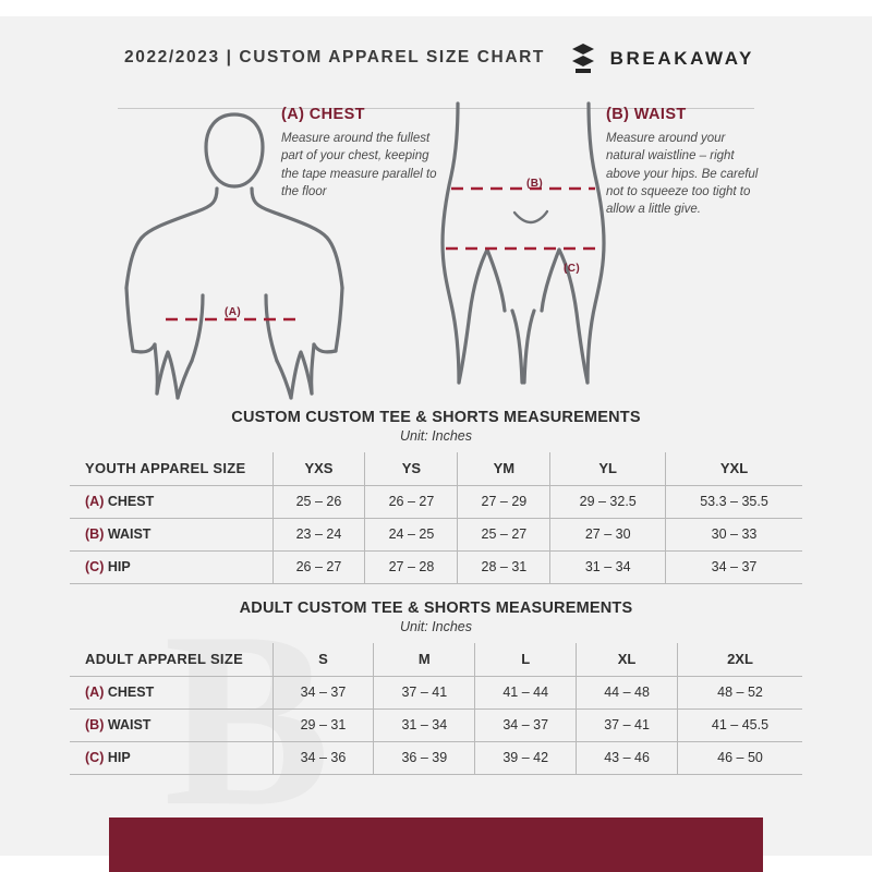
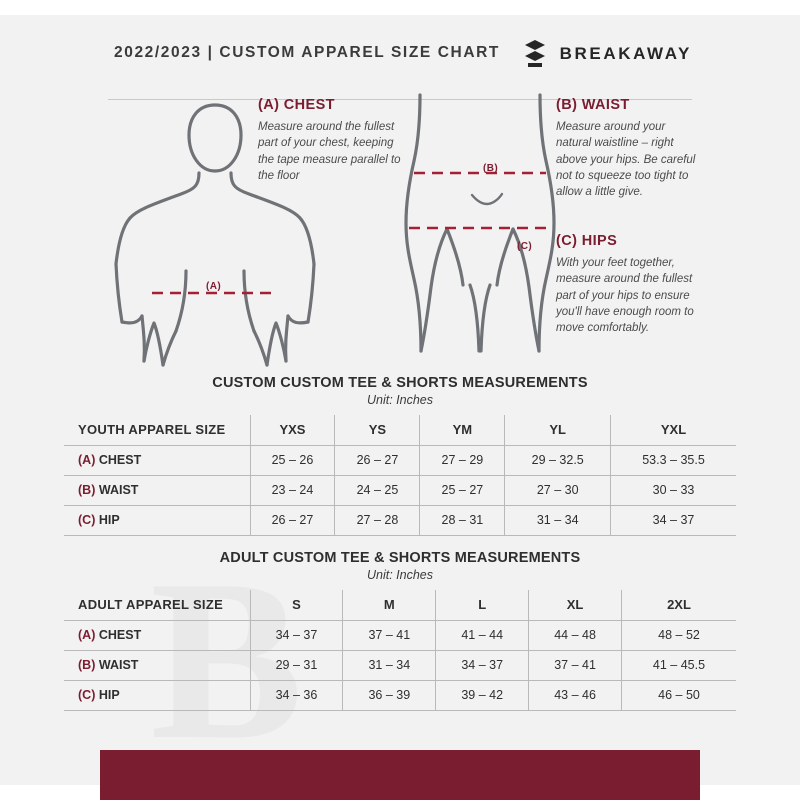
  B
  2022/2023 | CUSTOM APPAREL SIZE CHART
  BREAKAWAY
  (A)
  (B)
  (C)
  (A) CHEST
  Measure around the fullest part of your chest, keeping the tape measure parallel to the floor
  (B) WAIST
  Measure around your natural waistline – right above your hips. Be careful not to squeeze too tight to allow a little give.
+ (C) HIPS
+ With your feet together, measure around the fullest part of your hips to ensure you'll have enough room to move comfortably.
  CUSTOM CUSTOM TEE & SHORTS MEASUREMENTS
  Unit: Inches
  YOUTH APPAREL SIZE	YXS	YS	YM	YL	YXL
  (A) CHEST	25 – 26	26 – 27	27 – 29	29 – 32.5	53.3 – 35.5
  (B) WAIST	23 – 24	24 – 25	25 – 27	27 – 30	30 – 33
  (C) HIP	26 – 27	27 – 28	28 – 31	31 – 34	34 – 37
  ADULT CUSTOM TEE & SHORTS MEASUREMENTS
  Unit: Inches
  ADULT APPAREL SIZE	S	M	L	XL	2XL
  (A) CHEST	34 – 37	37 – 41	41 – 44	44 – 48	48 – 52
  (B) WAIST	29 – 31	31 – 34	34 – 37	37 – 41	41 – 45.5
  (C) HIP	34 – 36	36 – 39	39 – 42	43 – 46	46 – 50
